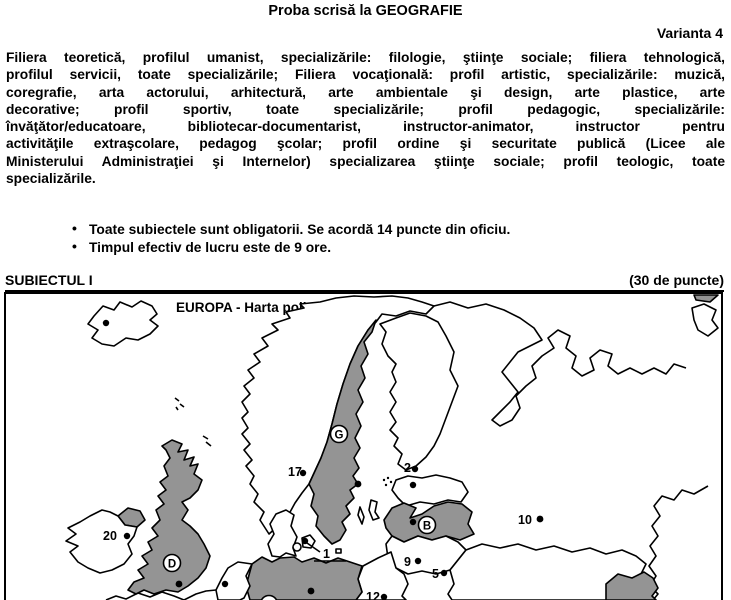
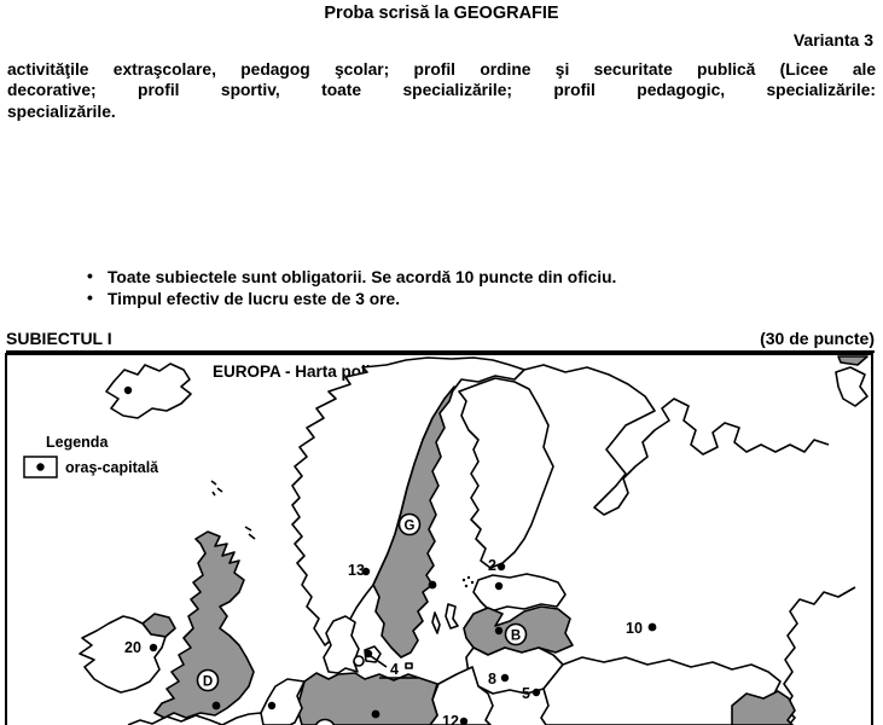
  Proba scrisă la GEOGRAFIE
- Varianta 4
+ Varianta 3
- Filiera teoretică, profilul umanist, specializările: filologie, ştiinţe sociale; filiera tehnologică,
- profilul servicii, toate specializările; Filiera vocaţională: profil artistic, specializările: muzică,
- coregrafie, arta actorului, arhitectură, arte ambientale şi design, arte plastice, arte
- decorative; profil sportiv, toate specializările; profil pedagogic, specializările:
+ activităţile extraşcolare, pedagog şcolar; profil ordine şi securitate publică (Licee ale
- învăţător/educatoare, bibliotecar-documentarist, instructor-animator, instructor pentru
- activităţile extraşcolare, pedagog şcolar; profil ordine şi securitate publică (Licee ale
+ decorative; profil sportiv, toate specializările; profil pedagogic, specializările:
- Ministerului Administraţiei şi Internelor) specializarea ştiinţe sociale; profil teologic, toate
  specializările.
- Toate subiectele sunt obligatorii. Se acordă 14 puncte din oficiu.
+ Toate subiectele sunt obligatorii. Se acordă 10 puncte din oficiu.
- Timpul efectiv de lucru este de 9 ore.
+ Timpul efectiv de lucru este de 3 ore.
  SUBIECTUL I
  (30 de puncte)
  EUROPA - Harta pol
- 17
+ 13
  2
- 1
+ 4
- 9
+ 8
  5
  10
  12
  20
  G
  B
  D
+ Legenda
+ oraş-capitală
